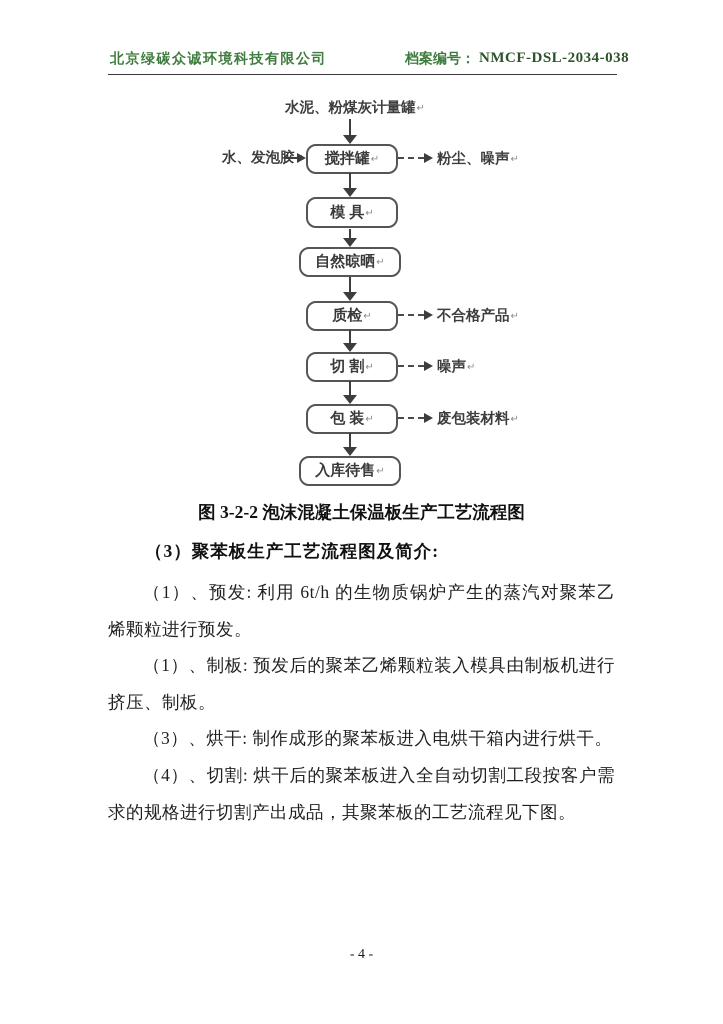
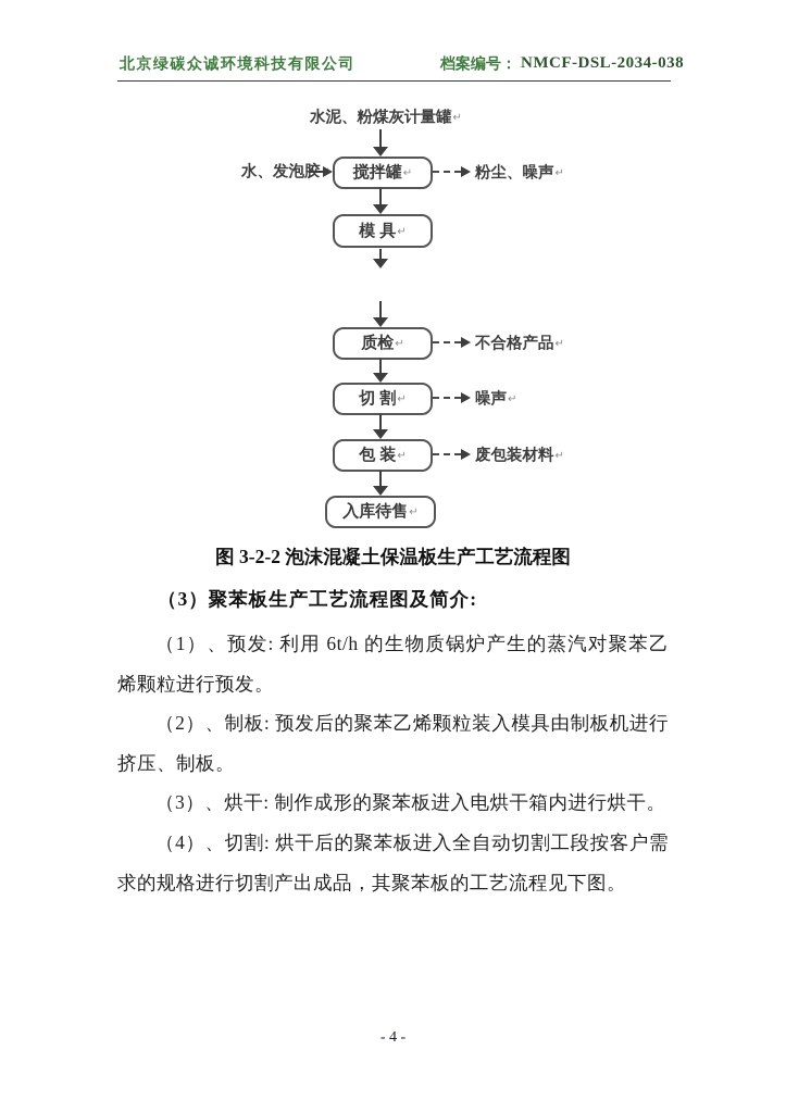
  北京绿碳众诚环境科技有限公司
  档案编号：
  NMCF-DSL-2034-038
  水泥、粉煤灰计量罐↵
  水、发泡 ↵
  搅拌罐↵
  粉尘、噪声↵
  模 具↵
- 自然晾晒↵
  质检↵
  不合格产品↵
  切 割↵
  噪声↵
  包 装↵
  废包装材料↵
  入库待售↵
  图 3-2-2 泡沫混凝土保温板生产工艺流程图
  （3）聚苯板生产工艺流程图及简介:
  （1）、预发: 利用 6t/h 的生物质锅炉产生的蒸汽对聚苯乙烯颗粒进行预发。
- （1）、制板: 预发后的聚苯乙烯颗粒装入模具由制板机进行挤压、制板。
+ （2）、制板: 预发后的聚苯乙烯颗粒装入模具由制板机进行挤压、制板。
  （3）、烘干: 制作成形的聚苯板进入电烘干箱内进行烘干。
  （4）、切割: 烘干后的聚苯板进入全自动切割工段按客户需求的规格进行切割产出成品，其聚苯板的工艺流程见下图。
  - 4 -
